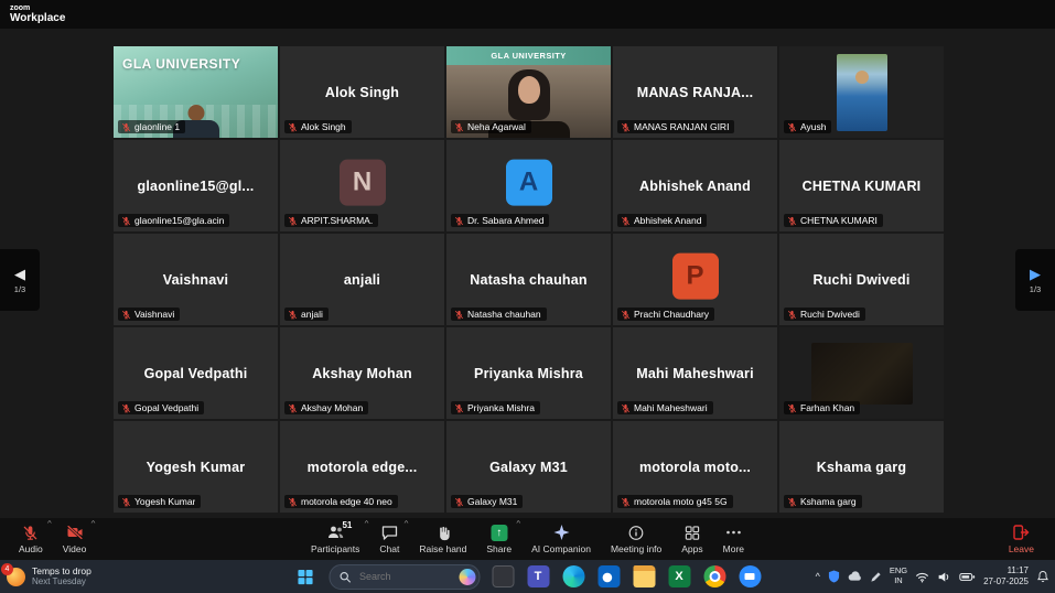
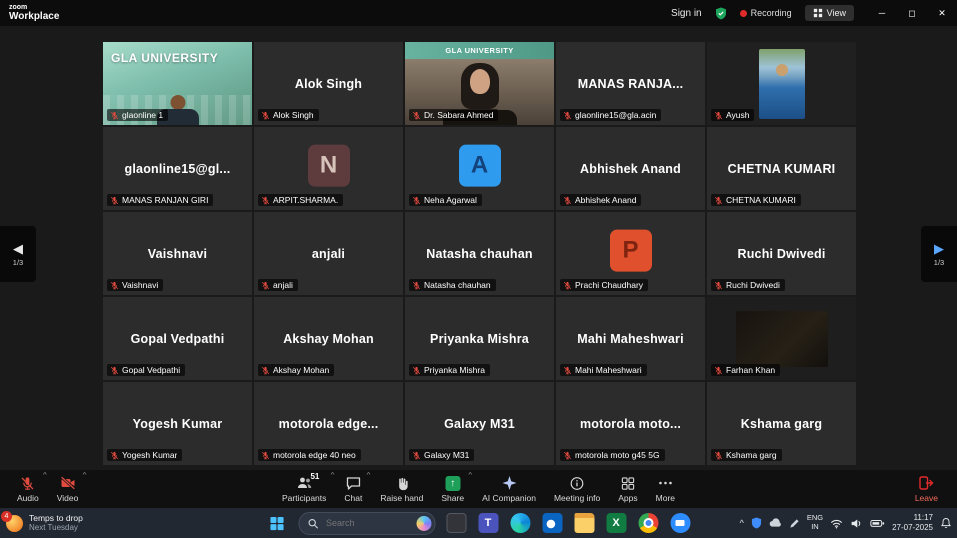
  Workplace
+ Sign in
+ Recording
+ View
+ ─
+ ◻
+ ✕
  GLA UNIVERSITY
  glaonline 1
  Alok Singh
  Alok Singh
  GLA UNIVERSITY
- Neha Agarwal
+ Dr. Sabara Ahmed
  MANAS RANJA...
- MANAS RANJAN GIRI
+ glaonline15@gla.acin
  Ayush
  glaonline15@gl...
- glaonline15@gla.acin
+ MANAS RANJAN GIRI
  N
  ARPIT.SHARMA.
  A
- Dr. Sabara Ahmed
+ Neha Agarwal
  Abhishek Anand
  Abhishek Anand
  CHETNA KUMARI
  CHETNA KUMARI
  Vaishnavi
  Vaishnavi
  anjali
  anjali
  Natasha chauhan
  Natasha chauhan
  P
  Prachi Chaudhary
  Ruchi Dwivedi
  Ruchi Dwivedi
  Gopal Vedpathi
  Gopal Vedpathi
  Akshay Mohan
  Akshay Mohan
  Priyanka Mishra
  Priyanka Mishra
  Mahi Maheshwari
  Mahi Maheshwari
  Farhan Khan
  Yogesh Kumar
  Yogesh Kumar
  motorola edge...
  motorola edge 40 neo
  Galaxy M31
  Galaxy M31
  motorola moto...
  motorola moto g45 5G
  Kshama garg
  Kshama garg
  ◀
  1/3
  ▶
  1/3
  Audio
  Video
  51
  Participants
  Chat
  Raise hand
  ↑
  Share
  AI Companion
  Meeting info
  Apps
  More
  Leave
  Temps to drop
  Next Tuesday
  Search
  T
  X
  ^
  ENG
  IN
  11:17
  27-07-2025
